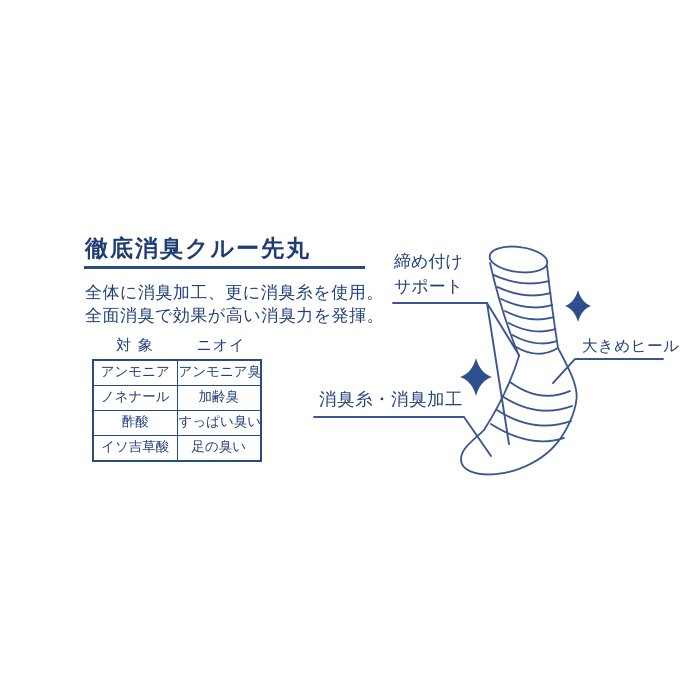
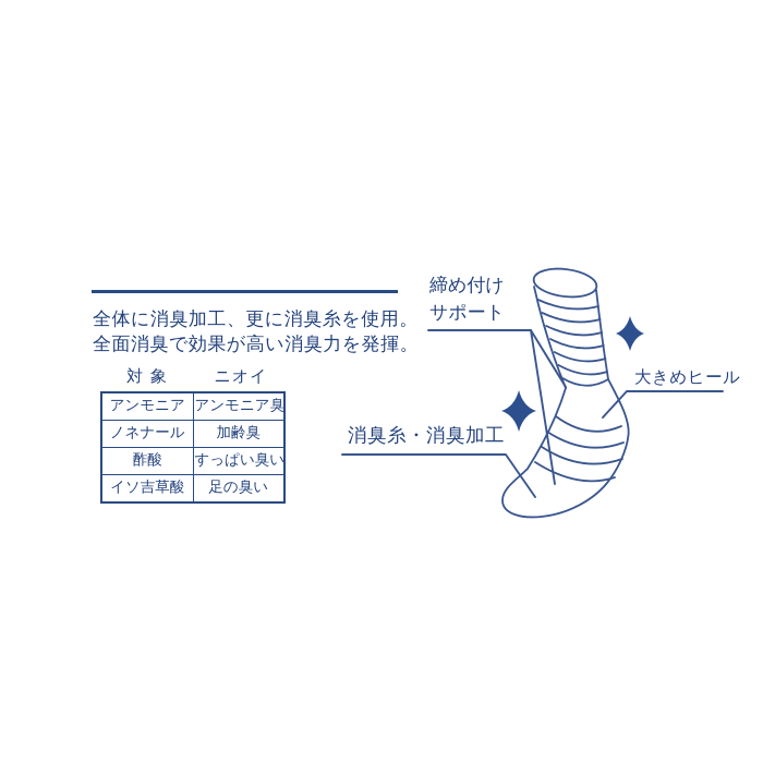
- 徹底消臭クルー先丸
  全体に消臭加工、更に消臭糸を使用。
  全面消臭で効果が高い消臭力を発揮。
  対 象
  ニオイ
  アンモニア	アンモニア臭
  ノネナール	加齢臭
  酢酸	すっぱい臭い
  イソ吉草酸	足の臭い
  締め付け
  サポート
  消臭糸・消臭加工
  大きめヒール
